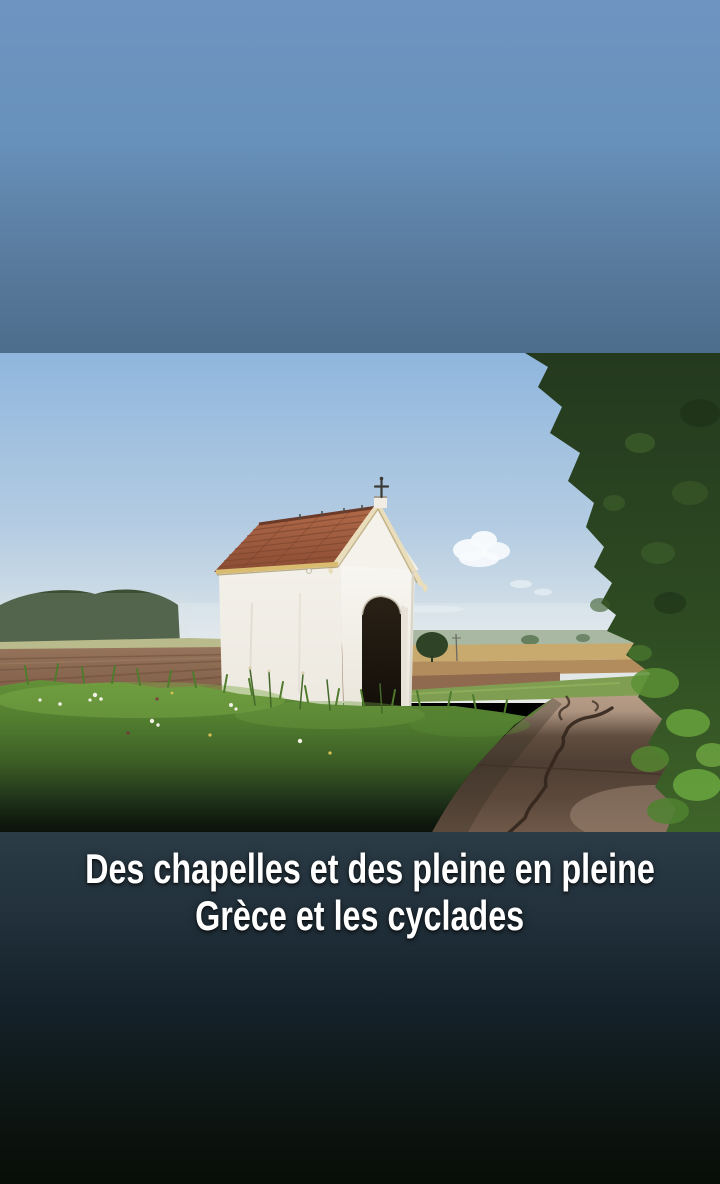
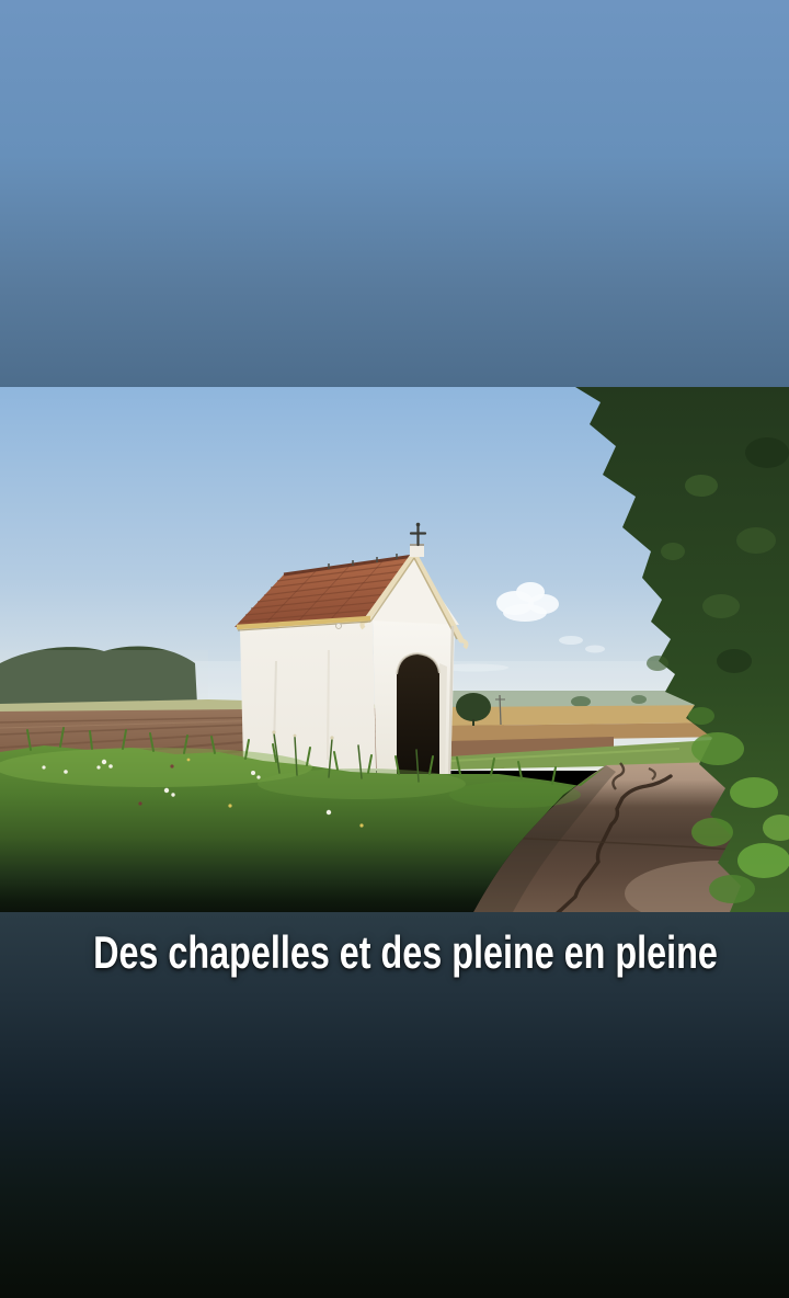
  Des chapelles et des pleine en pleine
- Grèce et les cyclades
